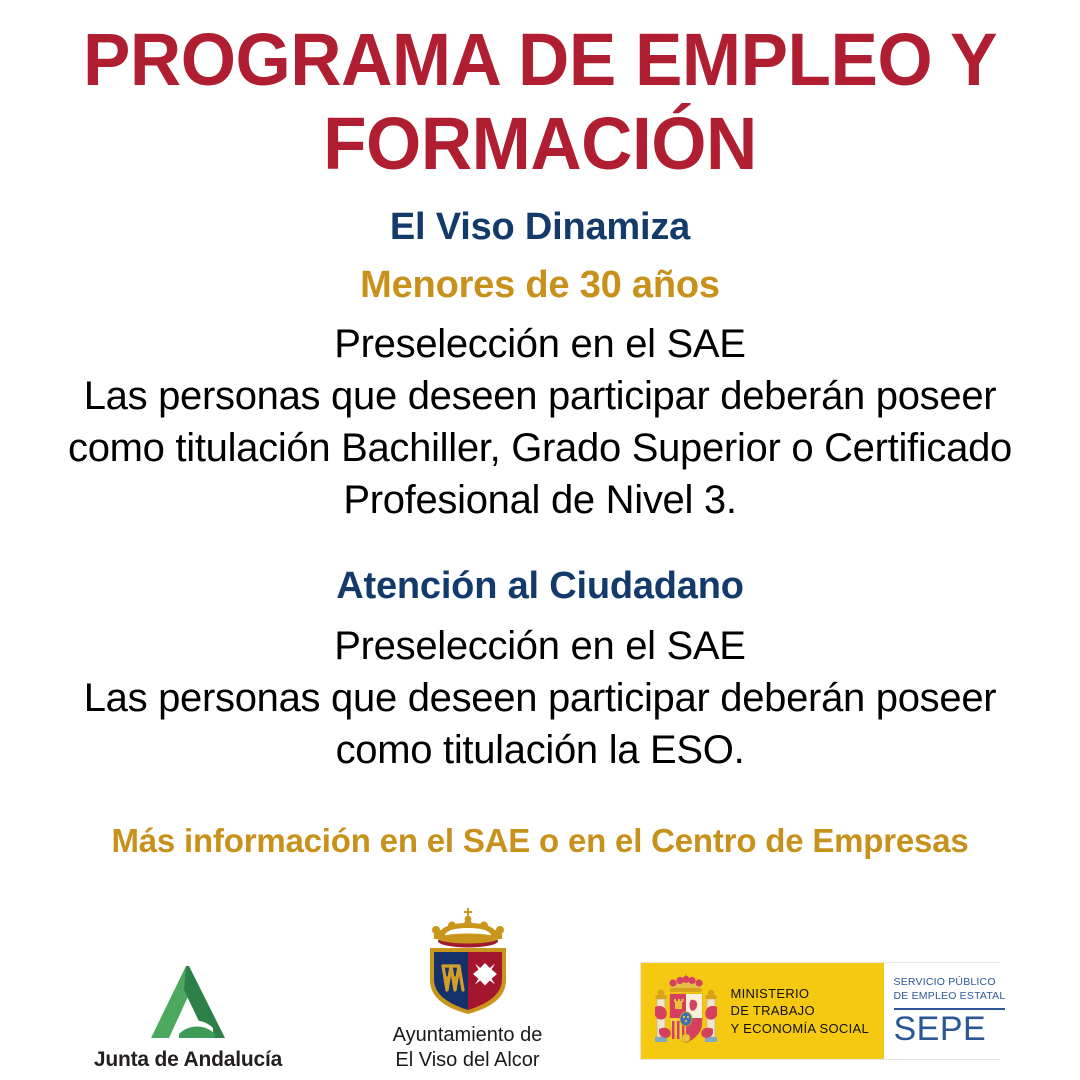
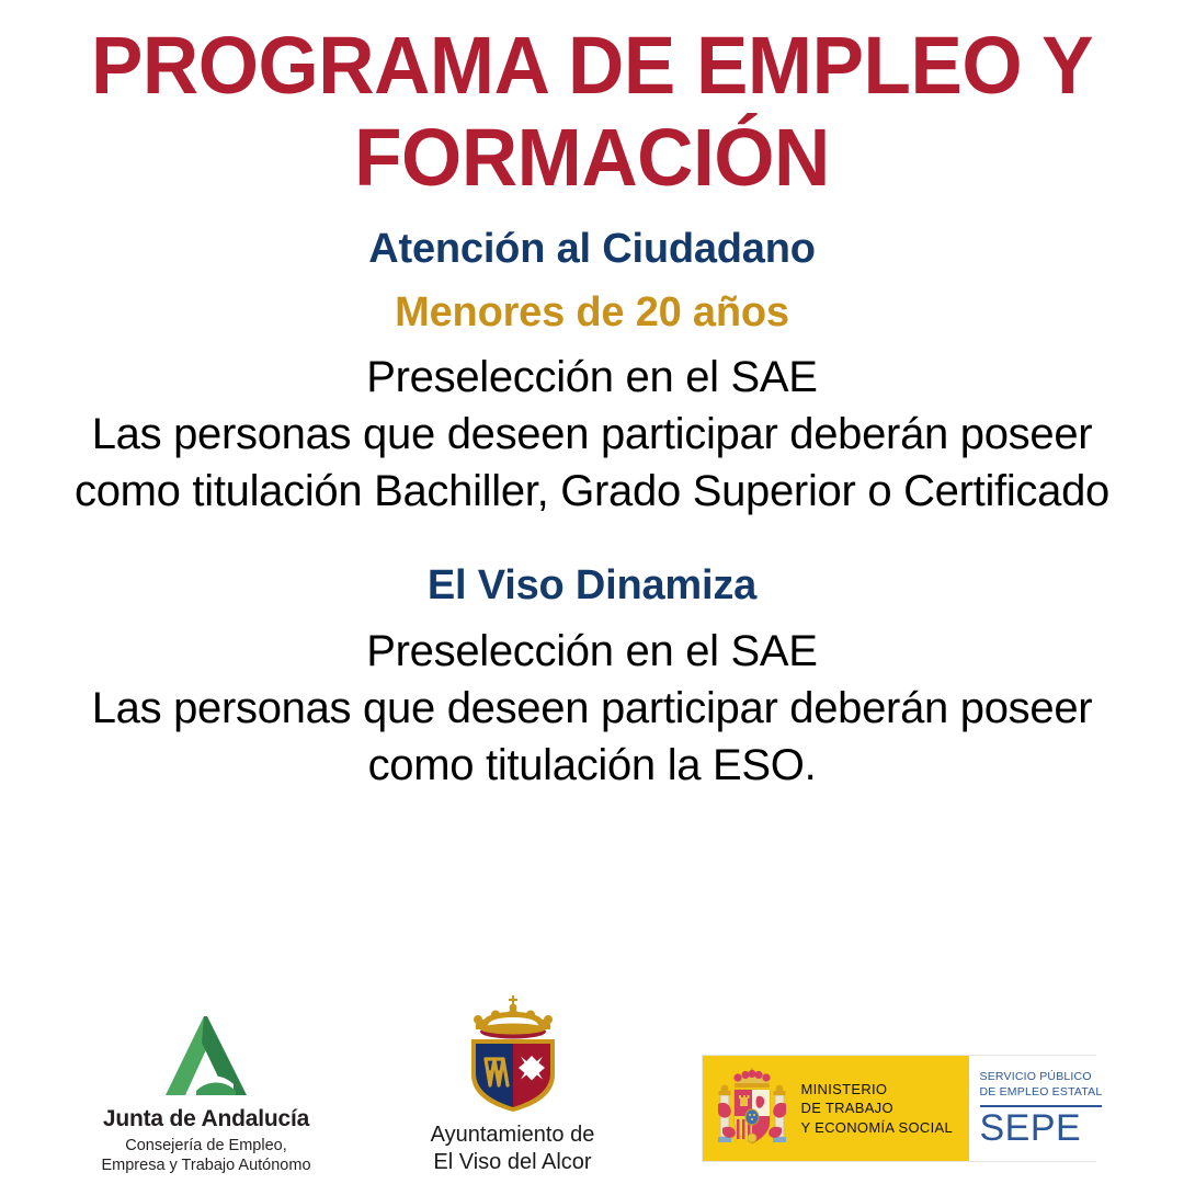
  PROGRAMA DE EMPLEO Y
  FORMACIÓN
- El Viso Dinamiza
+ Atención al Ciudadano
- Menores de 30 años
+ Menores de 20 años
  Preselección en el SAE
  Las personas que deseen participar deberán poseer
  como titulación Bachiller, Grado Superior o Certificado
- Profesional de Nivel 3.
- Atención al Ciudadano
+ El Viso Dinamiza
  Preselección en el SAE
  Las personas que deseen participar deberán poseer
  como titulación la ESO.
- Más información en el SAE o en el Centro de Empresas
  Junta de Andalucía
+ Consejería de Empleo,
+ Empresa y Trabajo Autónomo
  Ayuntamiento de
  El Viso del Alcor
  MINISTERIO
  DE TRABAJO
  Y ECONOMÍA SOCIAL
  SERVICIO PÚBLICO
  DE EMPLEO ESTATAL
  SEPE
